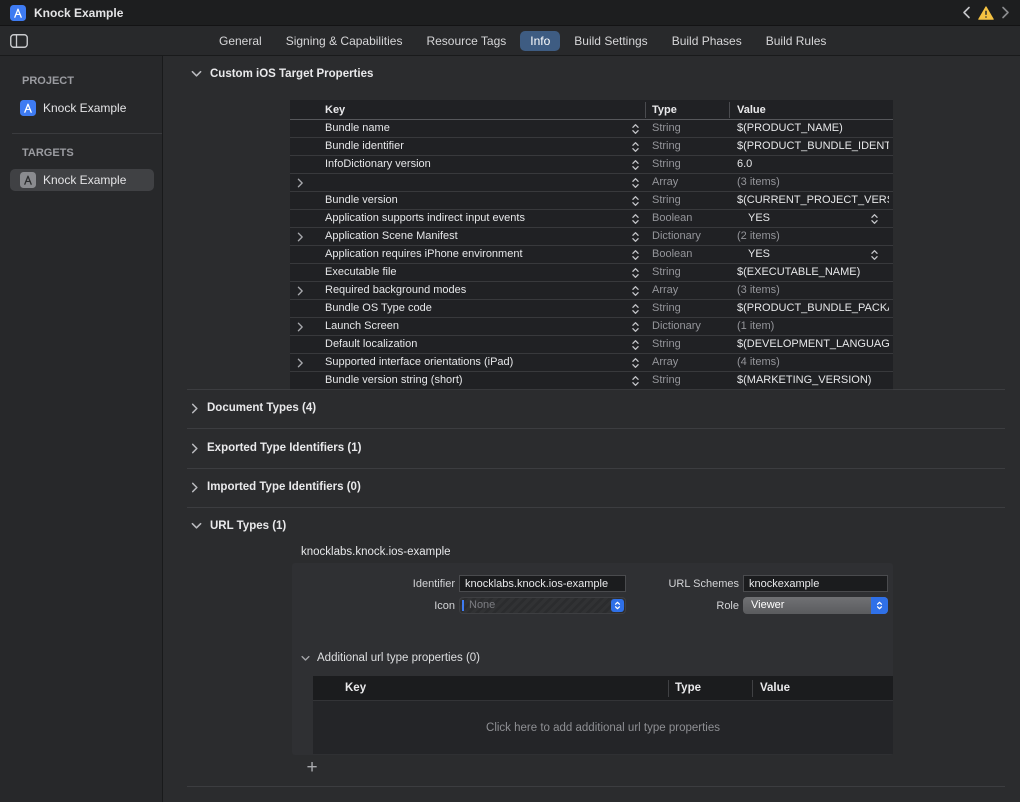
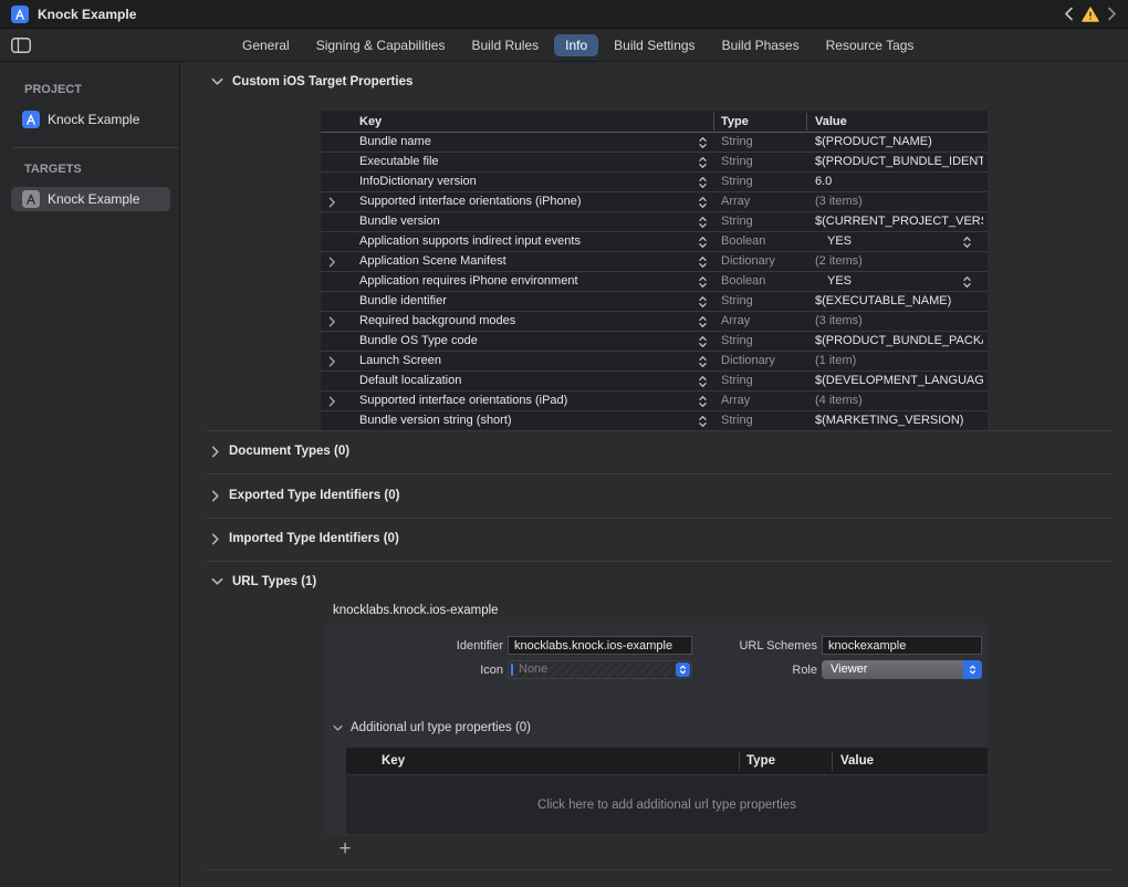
  Knock Example
  General
  Signing & Capabilities
- Resource Tags
+ Build Rules
  Info
  Build Settings
  Build Phases
- Build Rules
+ Resource Tags
  PROJECT
  Knock Example
  TARGETS
  Knock Example
  Custom iOS Target Properties
  Key
  Type
  Value
  Bundle name
  String
  $(PRODUCT_NAME)
- Bundle identifier
+ Executable file
  String
  $(PRODUCT_BUNDLE_IDENT
  InfoDictionary version
  String
  6.0
+ Supported interface orientations (iPhone)
  Array
  (3 items)
  Bundle version
  String
  $(CURRENT_PROJECT_VER
  Application supports indirect input events
  Boolean
  YES
  Application Scene Manifest
  Dictionary
  (2 items)
  Application requires iPhone environment
  Boolean
  YES
- Executable file
+ Bundle identifier
  String
  $(EXECUTABLE_NAME)
  Required background modes
  Array
  (3 items)
  Bundle OS Type code
  String
  $(PRODUCT_BUNDLE_PACK
  Launch Screen
  Dictionary
  (1 item)
  Default localization
  String
  $(DEVELOPMENT_LANGUAG
  Supported interface orientations (iPad)
  Array
  (4 items)
  Bundle version string (short)
  String
  $(MARKETING_VERSION)
- Document Types (4)
+ Document Types (0)
- Exported Type Identifiers (1)
+ Exported Type Identifiers (0)
  Imported Type Identifiers (0)
  URL Types (1)
  knocklabs.knock.ios-example
  Identifier
  knocklabs.knock.ios-example
  URL Schemes
  knockexample
  Icon
  None
  Role
  Viewer
  Additional url type properties (0)
  Key
  Type
  Value
  Click here to add additional url type properties
  +
